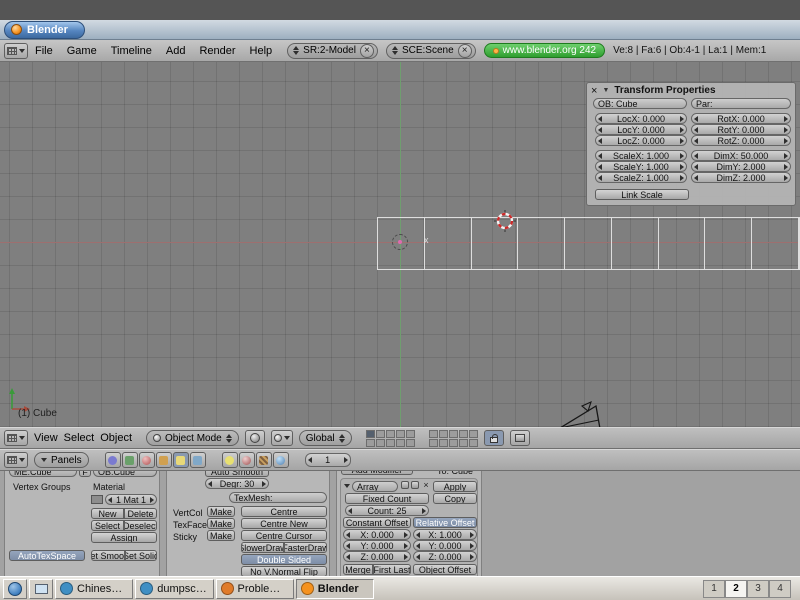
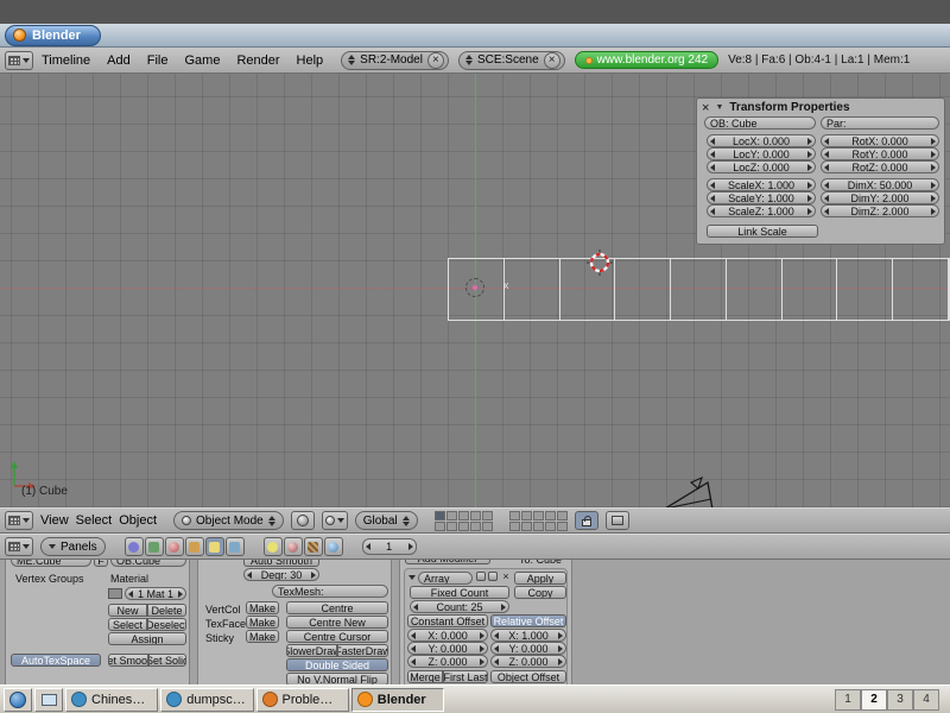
  Blender
- File
+ Timeline
- Game
+ Add
- Timeline
+ File
- Add
+ Game
  Render
  Help
  SR:2-Model
  ×
  SCE:Scene
  ×
  www.blender.org 242
  Ve:8 | Fa:6 | Ob:4-1 | La:1 | Mem:1
  x
  (1) Cube
  ×
  Transform Properties
  OB: Cube
  Par:
  Link Scale
  LocX: 0.000
  LocY: 0.000
  LocZ: 0.000
  RotX: 0.000
  RotY: 0.000
  RotZ: 0.000
  ScaleX: 1.000
  ScaleY: 1.000
  ScaleZ: 1.000
  DimX: 50.000
  DimY: 2.000
  DimZ: 2.000
  View
  Select
  Object
  Object Mode
  Global
  Panels
  1
  ME:Cube
  F
  OB:Cube
  Vertex Groups
  Material
  1 Mat 1
  New
  Delete
  Select
  Deselec
  Assign
  AutoTexSpace
  Set Soli
  Auto Smooth
  Degr: 30
  TexMesh:
  VertCol
  Make
  TexFace
  Make
  Sticky
  Make
  Centre
  Centre New
  Centre Cursor
  SlowerDra
  FasterDraw
  Double Sided
  No V.Normal Flip
  To: Cube
  Array
  ×
  Apply
  Copy
  Fixed Count
  Count: 25
  Constant Offset
  Relative Offset
  X: 0.000
  Y: 0.000
  Z: 0.000
  X: 1.000
  Y: 0.000
  Z: 0.000
  Merge
  First Last
  Object Offset
  Blender
  1
  2
  3
  4
